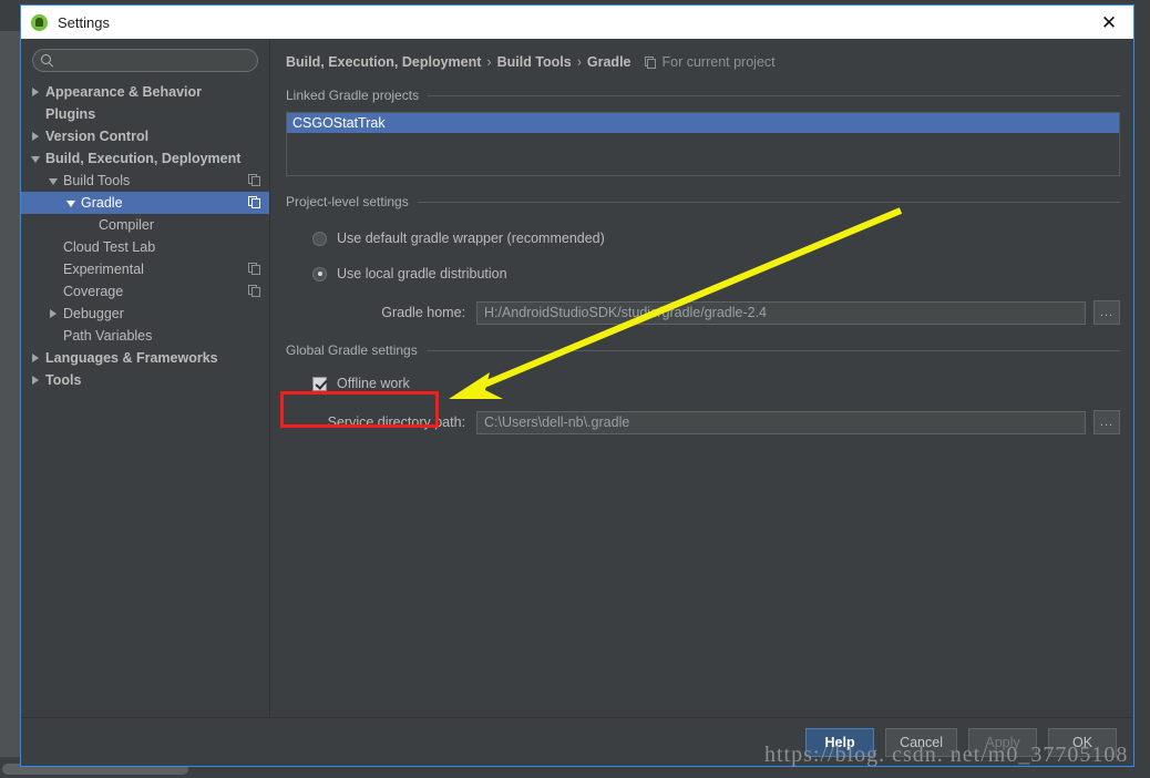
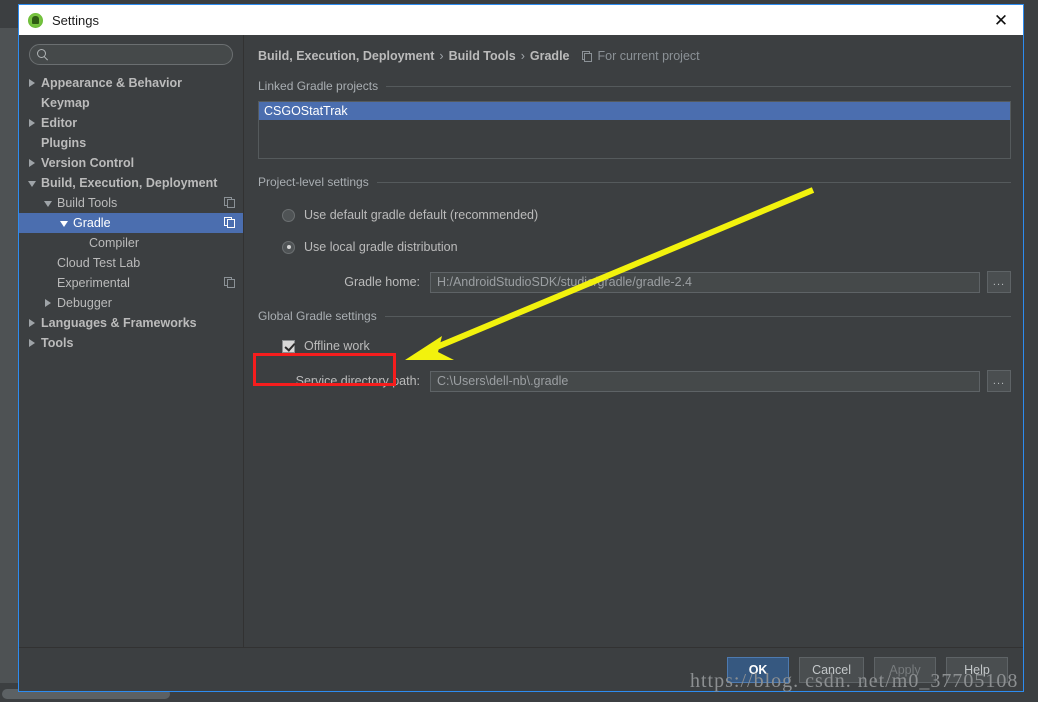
  Settings
  ✕
  Appearance & Behavior
+ Keymap
+ Editor
  Plugins
  Version Control
  Build, Execution, Deployment
  Build Tools
  Gradle
  Compiler
  Cloud Test Lab
  Experimental
- Coverage
  Debugger
- Path Variables
  Languages & Frameworks
  Tools
  Build, Execution, Deployment
  ›
  Build Tools
  ›
  Gradle
  For current project
  Linked Gradle projects
  CSGOStatTrak
  Project-level settings
- Use default gradle wrapper (recommended)
+ Use default gradle default (recommended)
  Use local gradle distribution
  Gradle home:
  H:/AndroidStudioSDK/studgradle/gradle-2.4
  ...
  Global Gradle settings
  Offline work
  Service directory path:
  C:\Users\dell-nb\.gradle
  ...
- Help
+ OK
  Cancel
  Apply
- OK
+ Help
  https://blog. csdn. net/m0_37705108
